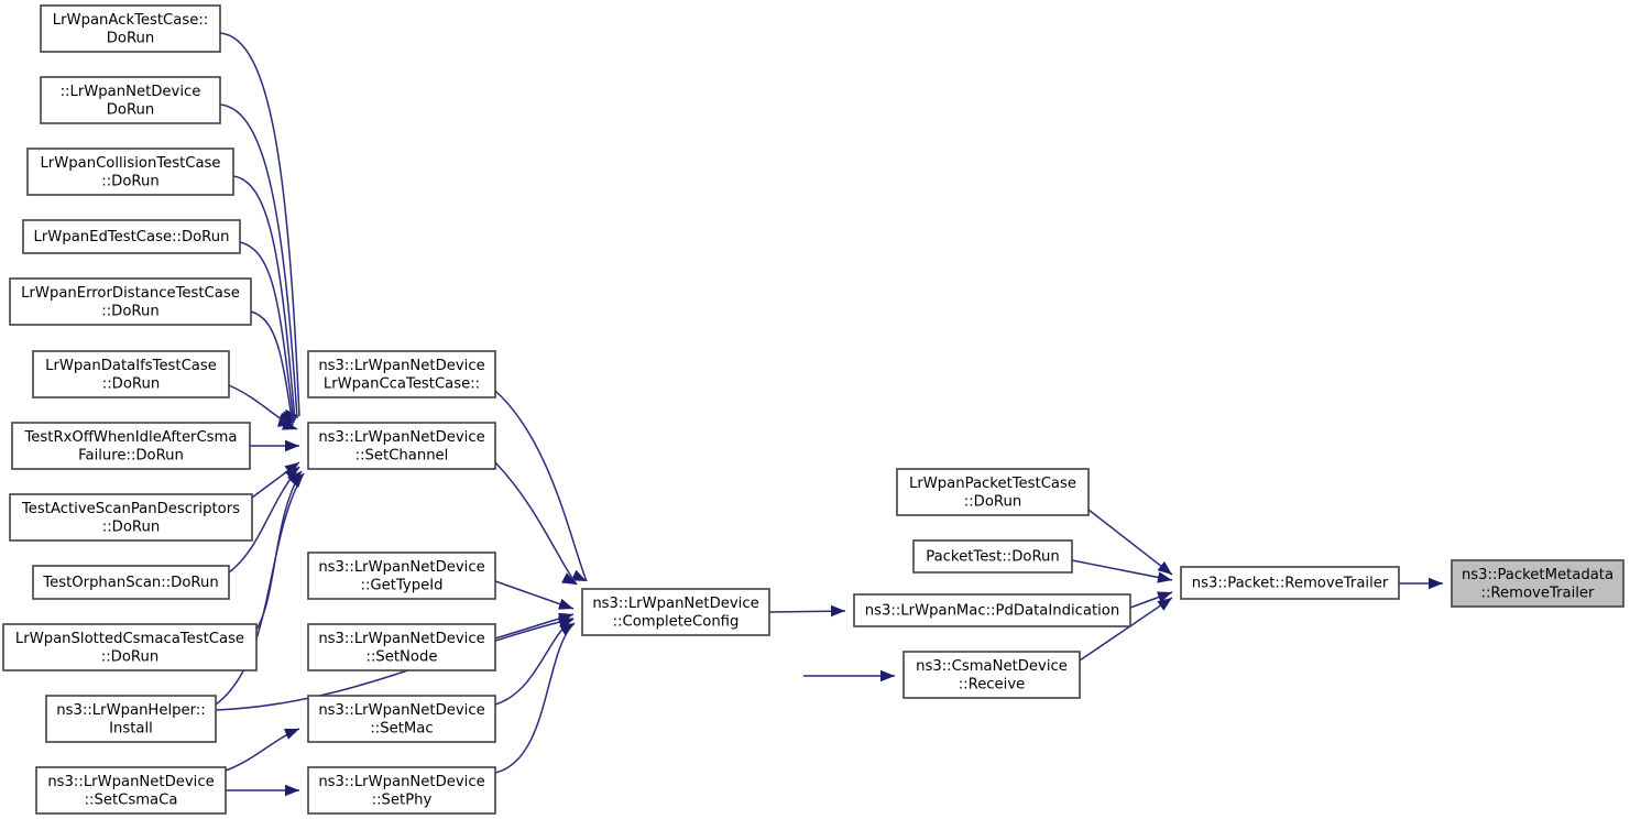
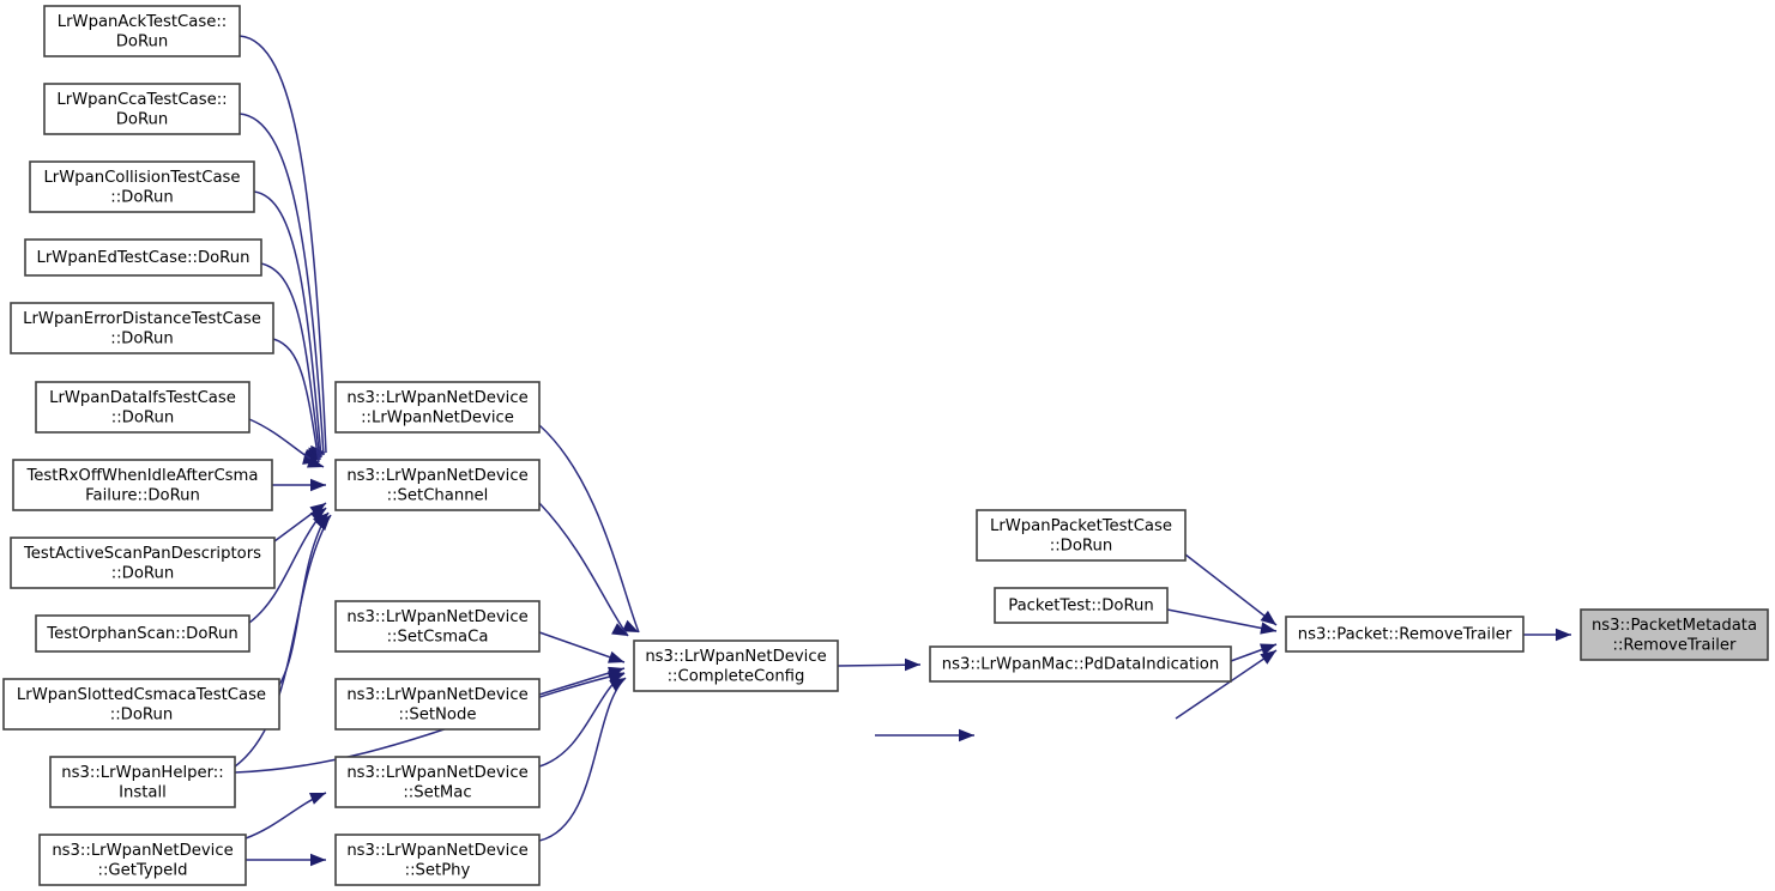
  LrWpanAckTestCase::
  DoRun
- ::LrWpanNetDevice
+ LrWpanCcaTestCase::
  DoRun
  LrWpanCollisionTestCase
  ::DoRun
  LrWpanEdTestCase::DoRun
  LrWpanErrorDistanceTestCase
  ::DoRun
  LrWpanDataIfsTestCase
  ::DoRun
  TestRxOffWhenIdleAfterCsma
  Failure::DoRun
  TestActiveScanPanDescriptors
  ::DoRun
  TestOrphanScan::DoRun
  LrWpanSlottedCsmacaTestCase
  ::DoRun
  ns3::LrWpanHelper::
  Install
  ns3::LrWpanNetDevice
- ::SetCsmaCa
+ ::GetTypeId
  ns3::LrWpanNetDevice
- LrWpanCcaTestCase::
+ ::LrWpanNetDevice
  ns3::LrWpanNetDevice
  ::SetChannel
  ns3::LrWpanNetDevice
- ::GetTypeId
+ ::SetCsmaCa
  ns3::LrWpanNetDevice
  ::SetNode
  ns3::LrWpanNetDevice
  ::SetMac
  ns3::LrWpanNetDevice
  ::SetPhy
  ns3::LrWpanNetDevice
  ::CompleteConfig
  LrWpanPacketTestCase
  ::DoRun
  PacketTest::DoRun
  ns3::LrWpanMac::PdDataIndication
- ns3::CsmaNetDevice
- ::Receive
  ns3::Packet::RemoveTrailer
  ns3::PacketMetadata
  ::RemoveTrailer
